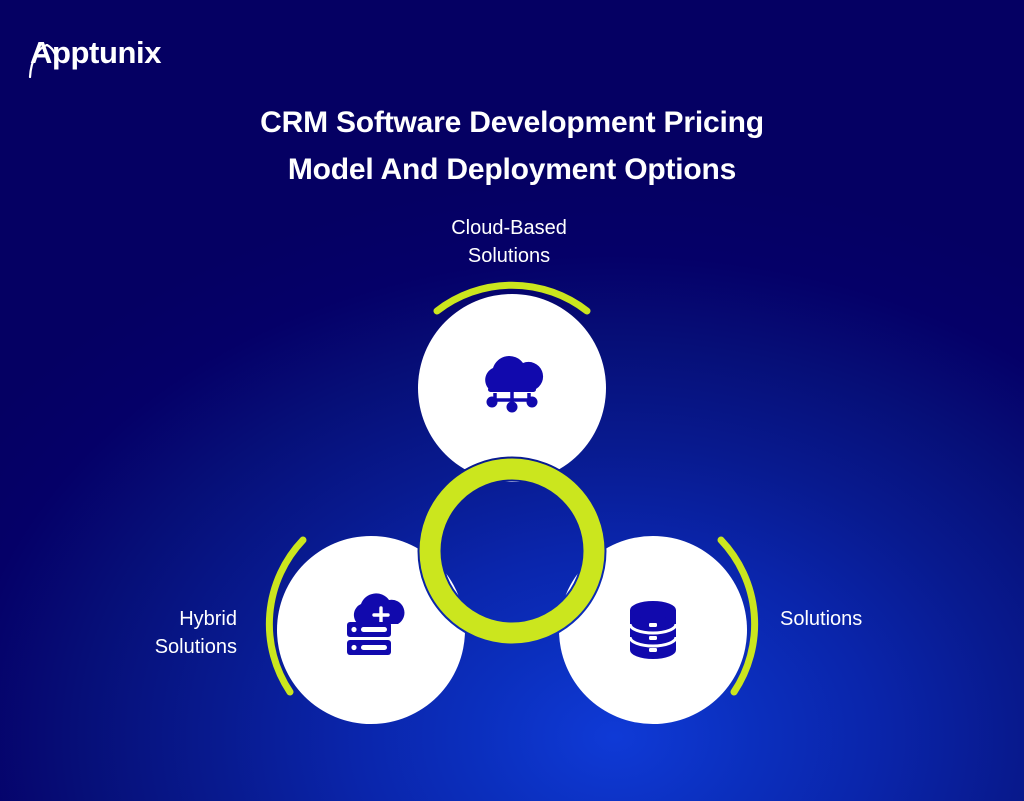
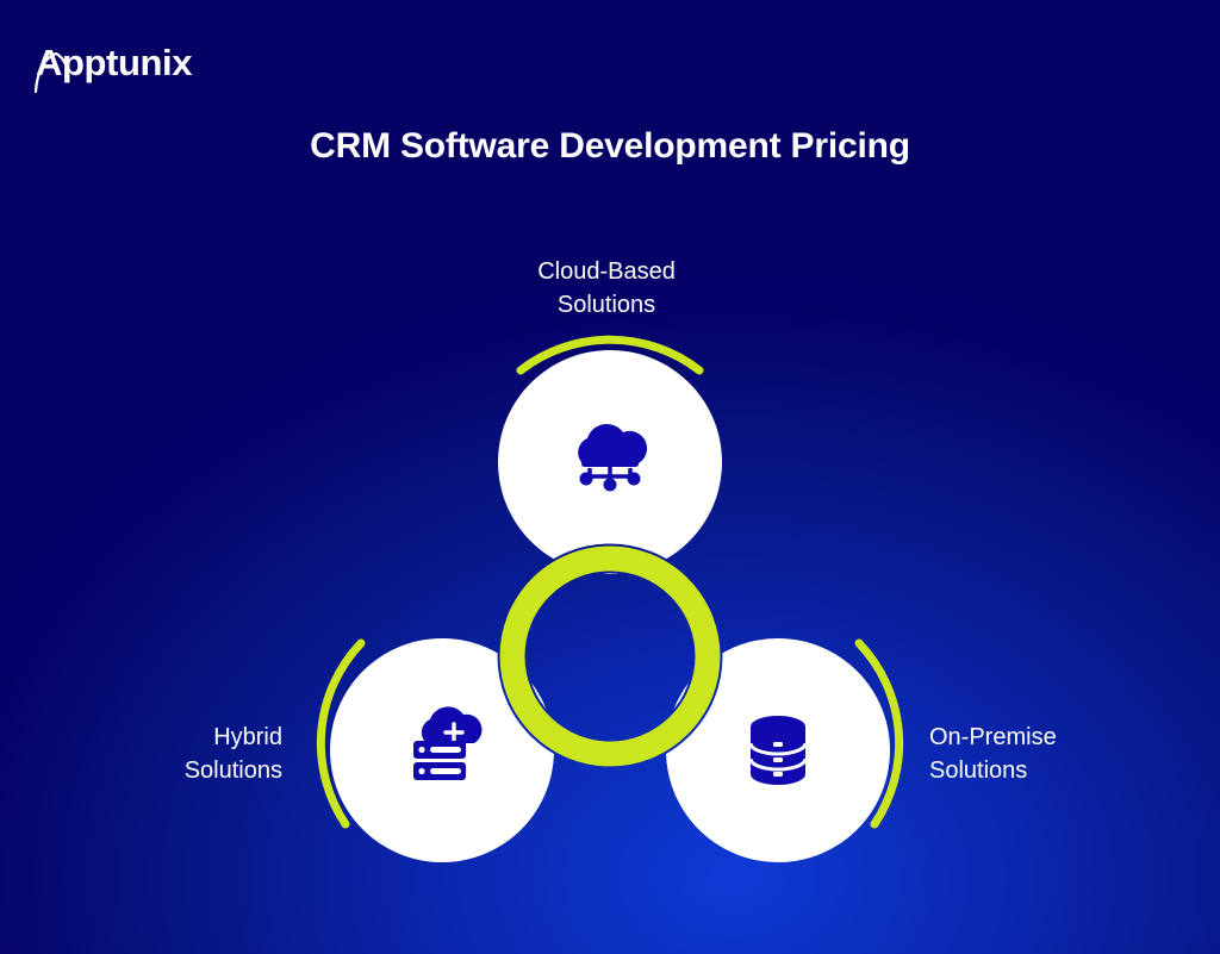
  Apptunix
  CRM Software Development Pricing
- Model And Deployment Options
  Cloud-Based
  Solutions
  Hybrid
  Solutions
+ On-Premise
  Solutions
